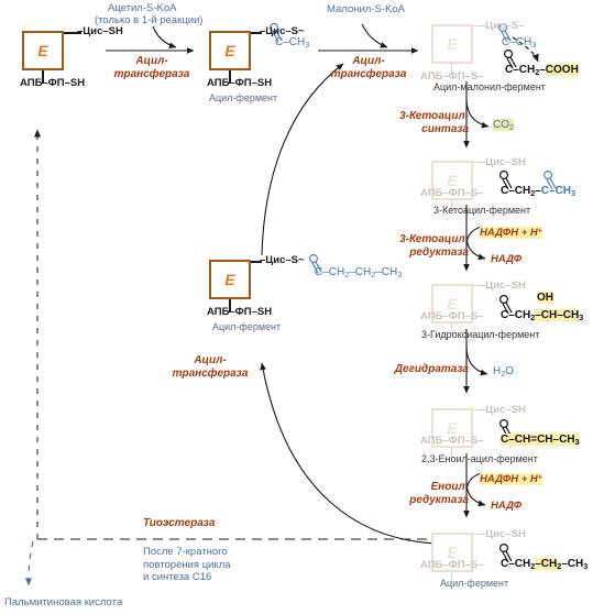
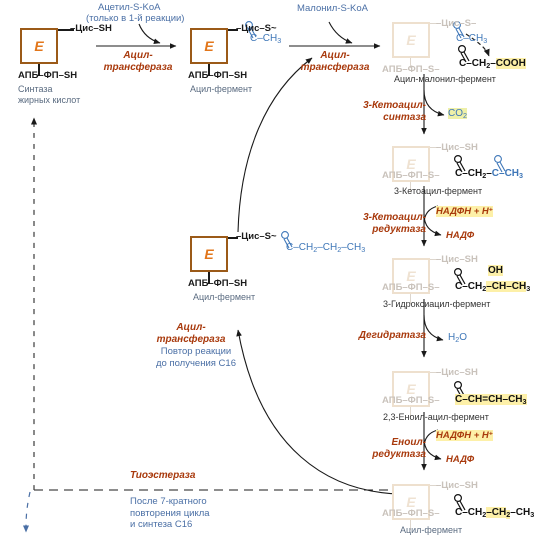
  E
  –Цис–SH
  АПБ–ФП–SH
+ Синтаза
+ жирных кислот
  Ацетил-S-KoA
  (только в 1-й реакции)
  Ацил-
  трансфераза
  E
  –Цис–S~
  C–CH3
  АПБ–ФП–SH
  Ацил-фермент
  Малонил-S-KoA
  Ацил-
  трансфераза
  E
  –Цис–S–
  C–CH3
  АПБ–ФП–S–
  C–CH2–COOH
  Ацил-малонил-фермент
  3-Кетоацил-
  синтаза
  CO2
  E
  –Цис–SH
  АПБ–ФП–S–
  C–CH2–C–CH3
  3-Кетоацил-фермент
  3-Кетоацил-
  редуктаза
  НАДФН + Н
  НАДФ
  E
  –Цис–SH
  АПБ–ФП–S–
  C–CH2–CH–CH3
  OH
  3-Гидроксиацил-фермент
  Дегидратаза
  H2O
  E
  –Цис–SH
  АПБ–ФП–S–
  C–CH=CH–CH3
  2,3-Еноил-ацил-фермент
  Еноил-
  редуктаза
  НАДФН + Н
  НАДФ
  E
  –Цис–SH
  АПБ–ФП–S–
  C–CH2–CH2–CH3
  Ацил-фермент
  E
  –Цис–S~
  C–CH2–CH2–CH3
  АПБ–ФП–SH
  Ацил-фермент
  Ацил-
  трансфераза
+ Повтор реакции
+ до получения С16
  Тиоэстераза
  После 7-кратного
  повторения цикла
  и синтеза С16
- Пальмитиновая кислота
